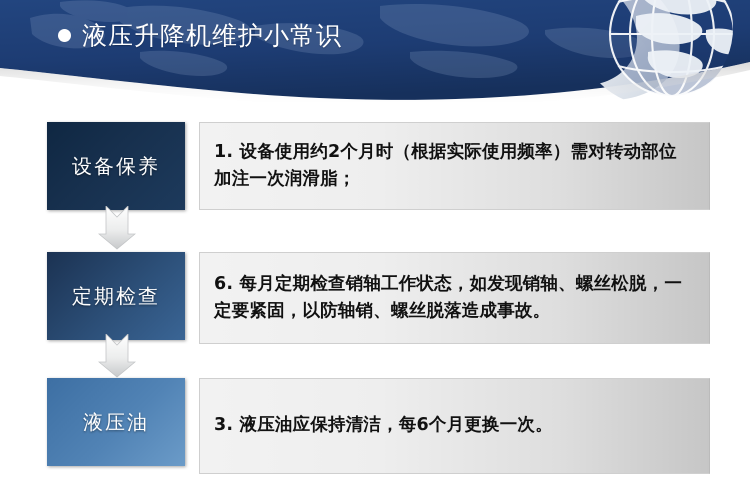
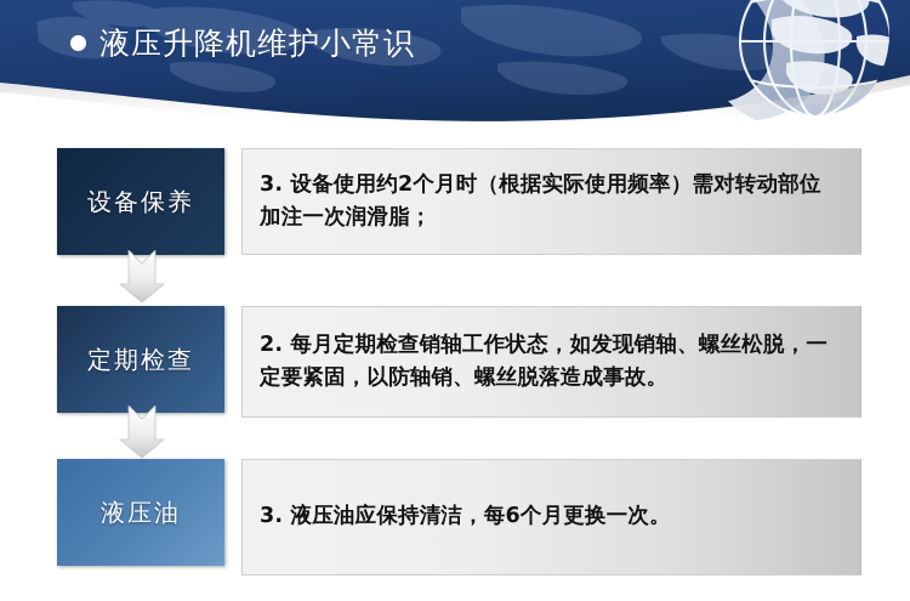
  液压升降机维护小常识
  设备保养
- 1. 设备使用约2个月时（根据实际使用频率）需对转动部位加注一次润滑脂；
+ 3. 设备使用约2个月时（根据实际使用频率）需对转动部位加注一次润滑脂；
  定期检查
- 6. 每月定期检查销轴工作状态，如发现销轴、螺丝松脱，一定要紧固，以防轴销、螺丝脱落造成事故。
+ 2. 每月定期检查销轴工作状态，如发现销轴、螺丝松脱，一定要紧固，以防轴销、螺丝脱落造成事故。
  液压油
  3. 液压油应保持清洁，每6个月更换一次。
